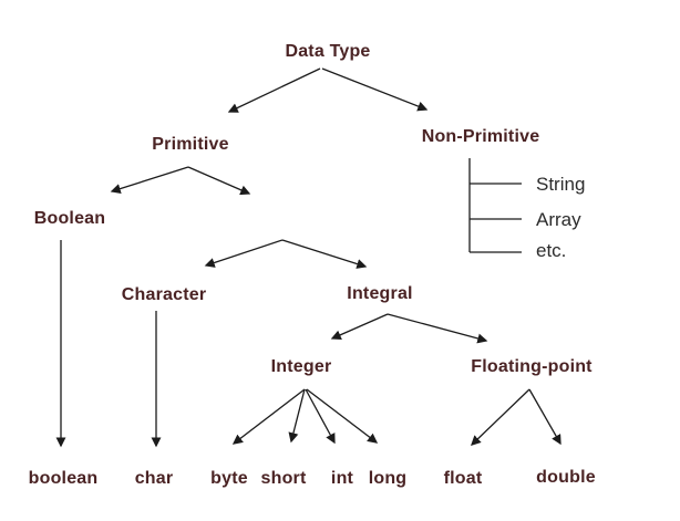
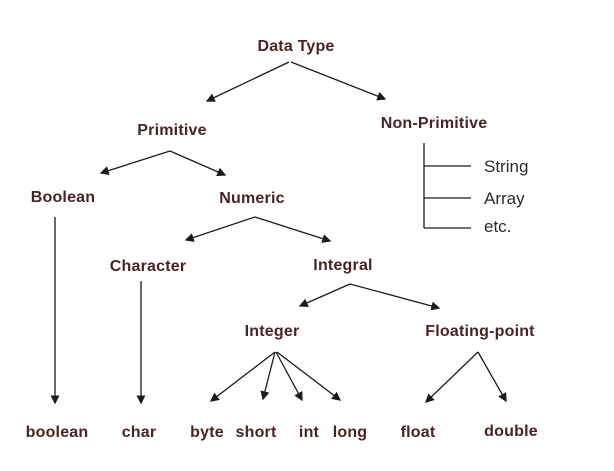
  Data Type
  Primitive
  Non-Primitive
  Boolean
+ Numeric
  Character
  Integral
  Integer
  Floating-point
  boolean
  char
  byte
  short
  int
  long
  float
  double
  String
  Array
  etc.
